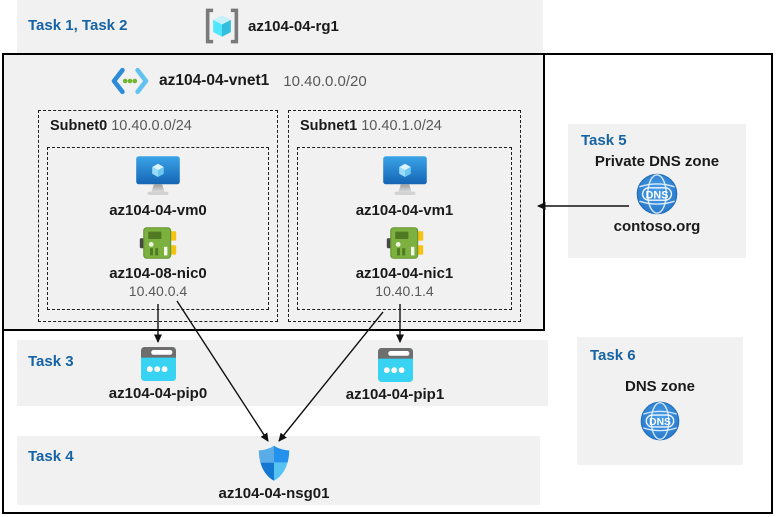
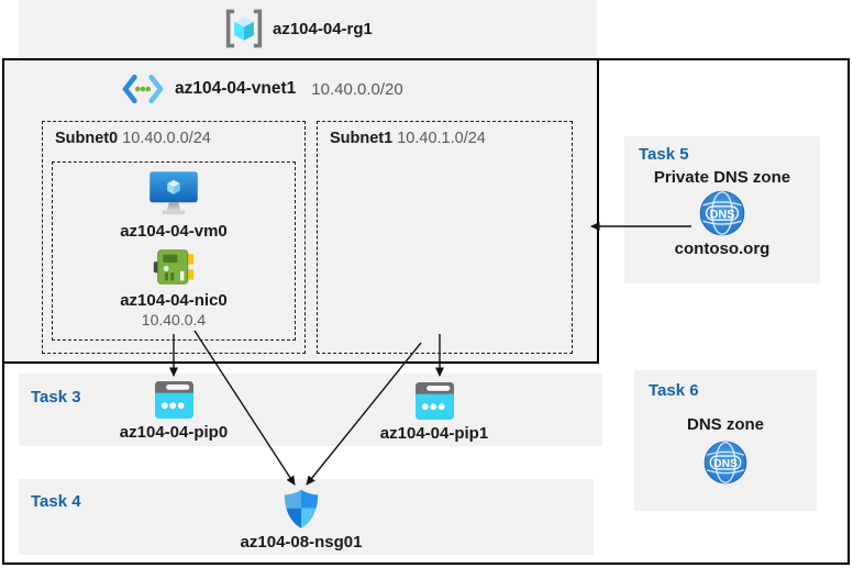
  az104-04-vnet1
  10.40.0.0/20
  Subnet0 10.40.0.0/24
  az104-04-vm0
- az104-08-nic0
+ az104-04-nic0
  10.40.0.4
  Subnet1 10.40.1.0/24
- az104-04-vm1
- az104-04-nic1
- 10.40.1.4
- Task 1, Task 2
  az104-04-rg1
  Task 3
  az104-04-pip0
  az104-04-pip1
  Task 4
- az104-04-nsg01
+ az104-08-nsg01
  Task 5
  Private DNS zone
  DNS
  contoso.org
  Task 6
  DNS zone
  DNS
